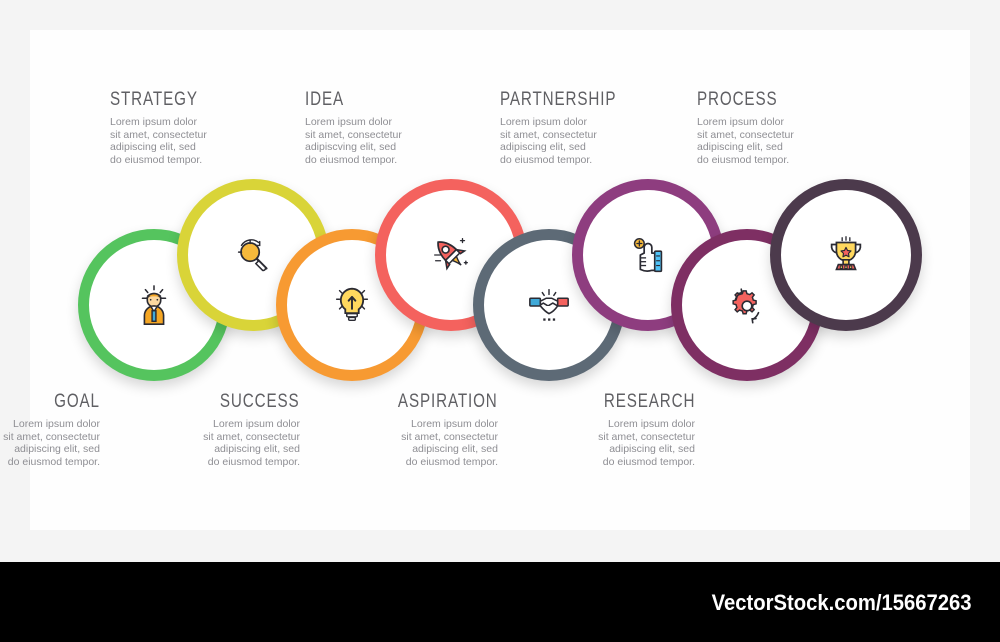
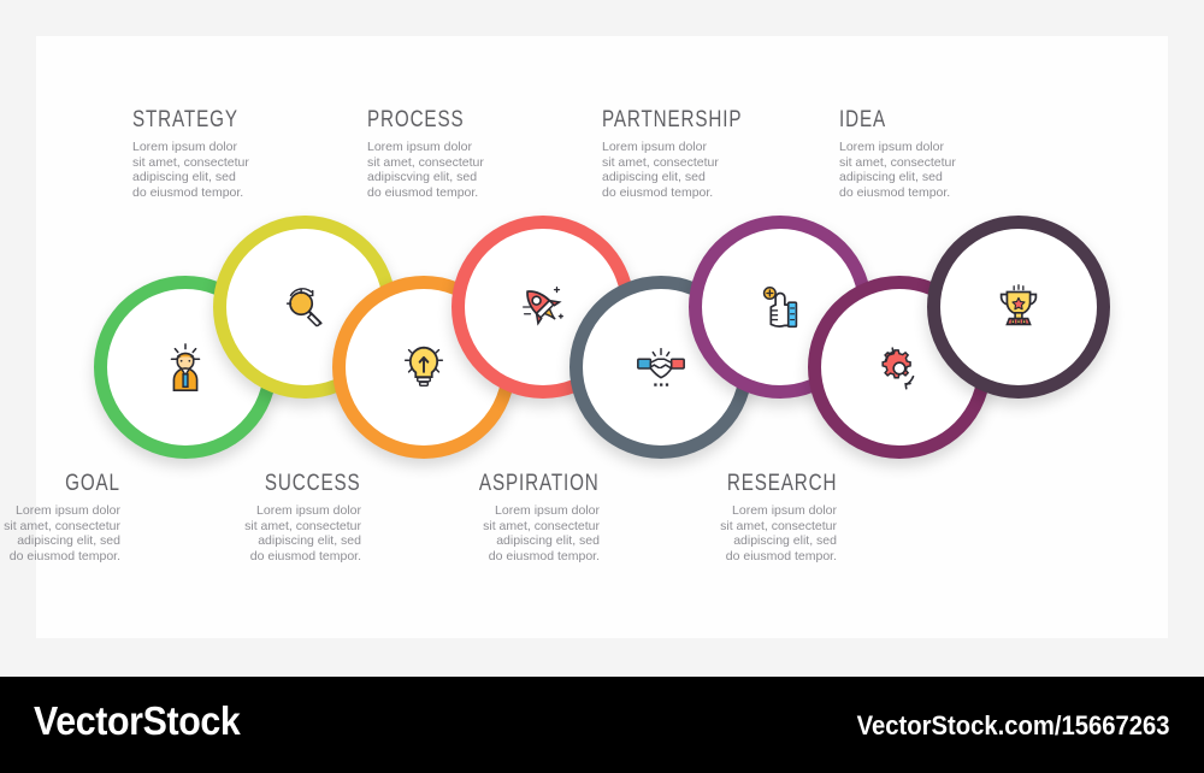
  STRATEGY
  Lorem ipsum dolor
  sit amet, consectetur
  adipiscing elit, sed
  do eiusmod tempor.
- IDEA
+ PROCESS
  Lorem ipsum dolor
  sit amet, consectetur
  adipiscving elit, sed
  do eiusmod tempor.
  PARTNERSHIP
  Lorem ipsum dolor
  sit amet, consectetur
  adipiscing elit, sed
  do eiusmod tempor.
- PROCESS
+ IDEA
  Lorem ipsum dolor
  sit amet, consectetur
  adipiscing elit, sed
  do eiusmod tempor.
  RESEARCH
  Lorem ipsum dolor
  sit amet, consectetur
  adipiscing elit, sed
  do eiusmod tempor.
  ASPIRATION
  Lorem ipsum dolor
  sit amet, consectetur
  adipiscing elit, sed
  do eiusmod tempor.
  SUCCESS
  Lorem ipsum dolor
  sit amet, consectetur
  adipiscing elit, sed
  do eiusmod tempor.
  GOAL
  Lorem ipsum dolor
  sit amet, consectetur
  adipiscing elit, sed
  do eiusmod tempor.
+ VectorStock
  VectorStock.com/15667263
